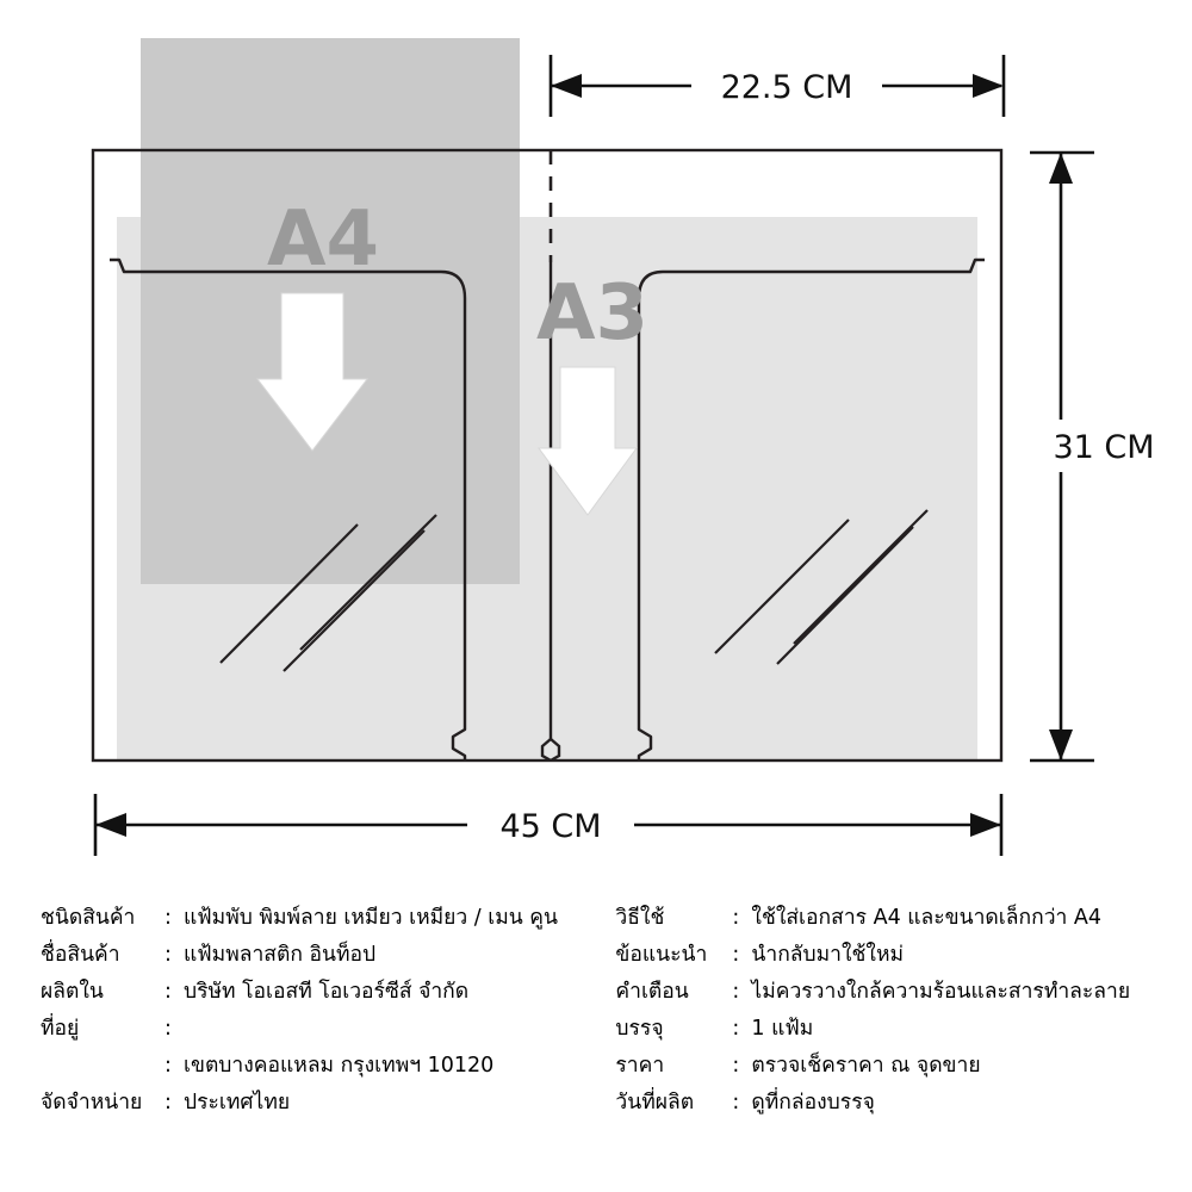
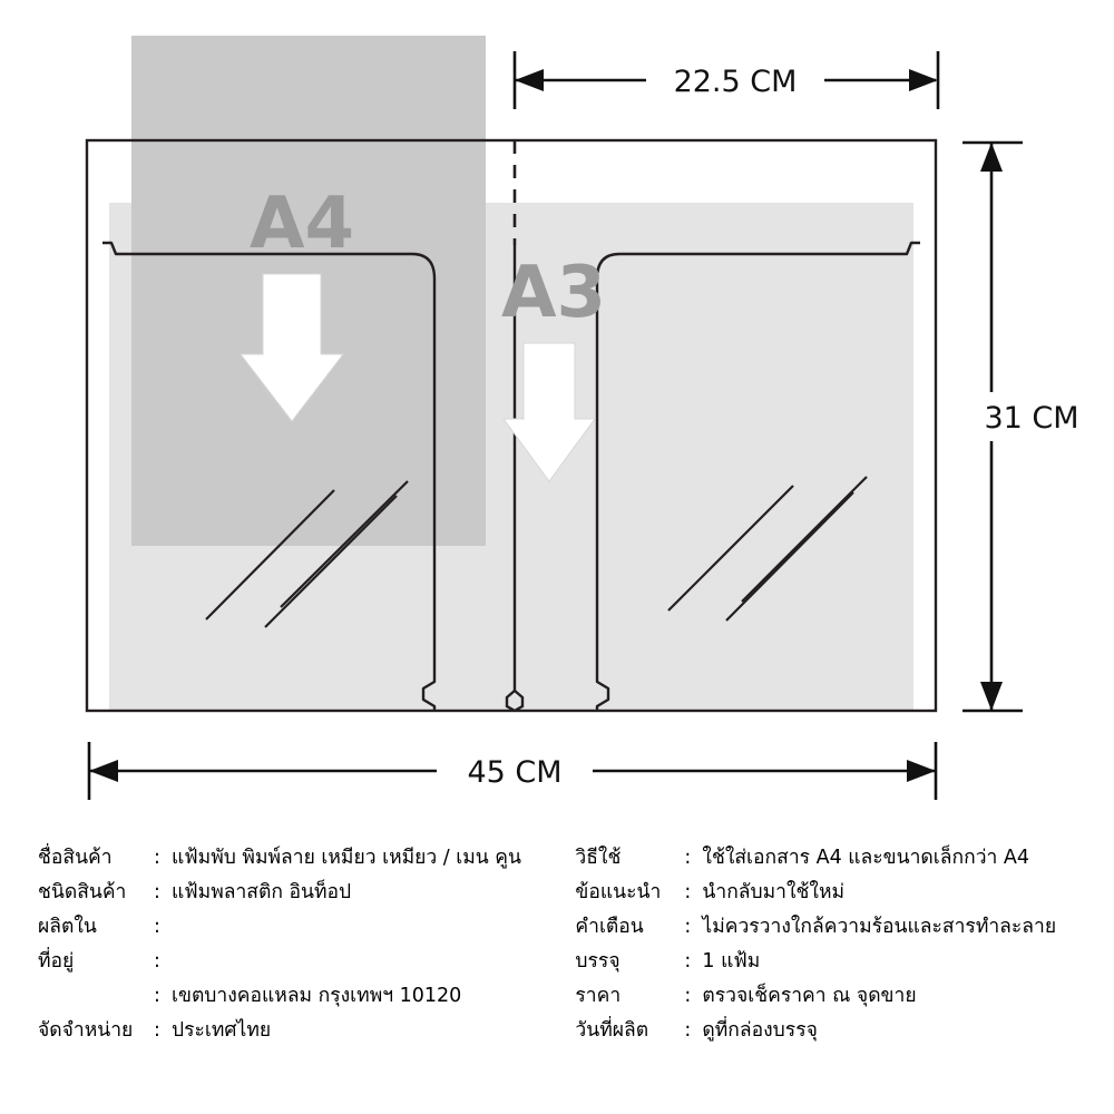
  A4
  A3
  22.5 CM
  31 CM
  45 CM
- ชนิดสินค้า
+ ชื่อสินค้า
  :
  แฟ้มพับ พิมพ์ลาย เหมียว เหมียว / เมน คูน
- ชื่อสินค้า
+ ชนิดสินค้า
  :
  แฟ้มพลาสติก อินท็อป
  ผลิตใน
  :
- บริษัท โอเอสที โอเวอร์ซีส์ จำกัด
  ที่อยู่
  :
  :
  เขตบางคอแหลม กรุงเทพฯ 10120
  จัดจำหน่าย
  :
  ประเทศไทย
  วิธีใช้
  :
  ใช้ใส่เอกสาร A4 และขนาดเล็กกว่า A4
  ข้อแนะนำ
  :
  นำกลับมาใช้ใหม่
  คำเตือน
  :
  ไม่ควรวางใกล้ความร้อนและสารทำละลาย
  บรรจุ
  :
  1 แฟ้ม
  ราคา
  :
  ตรวจเช็คราคา ณ จุดขาย
  วันที่ผลิต
  :
  ดูที่กล่องบรรจุ
